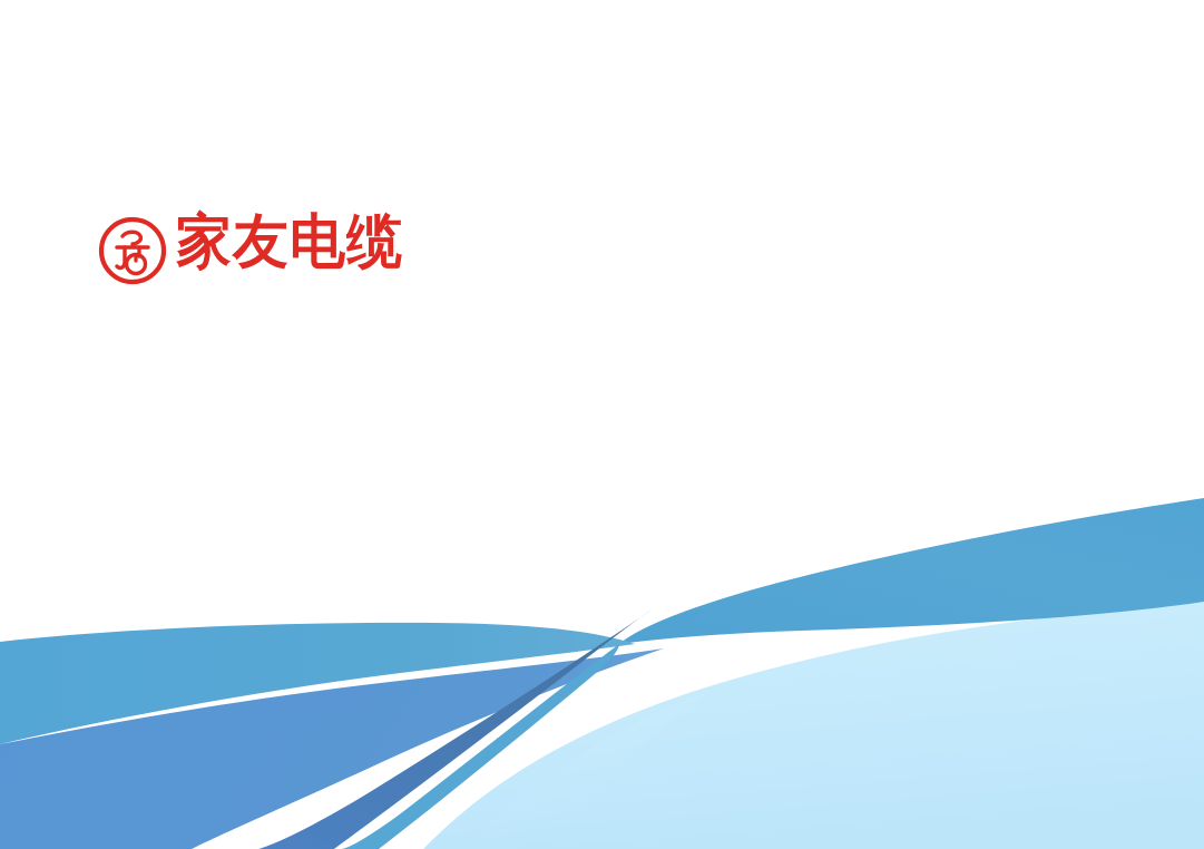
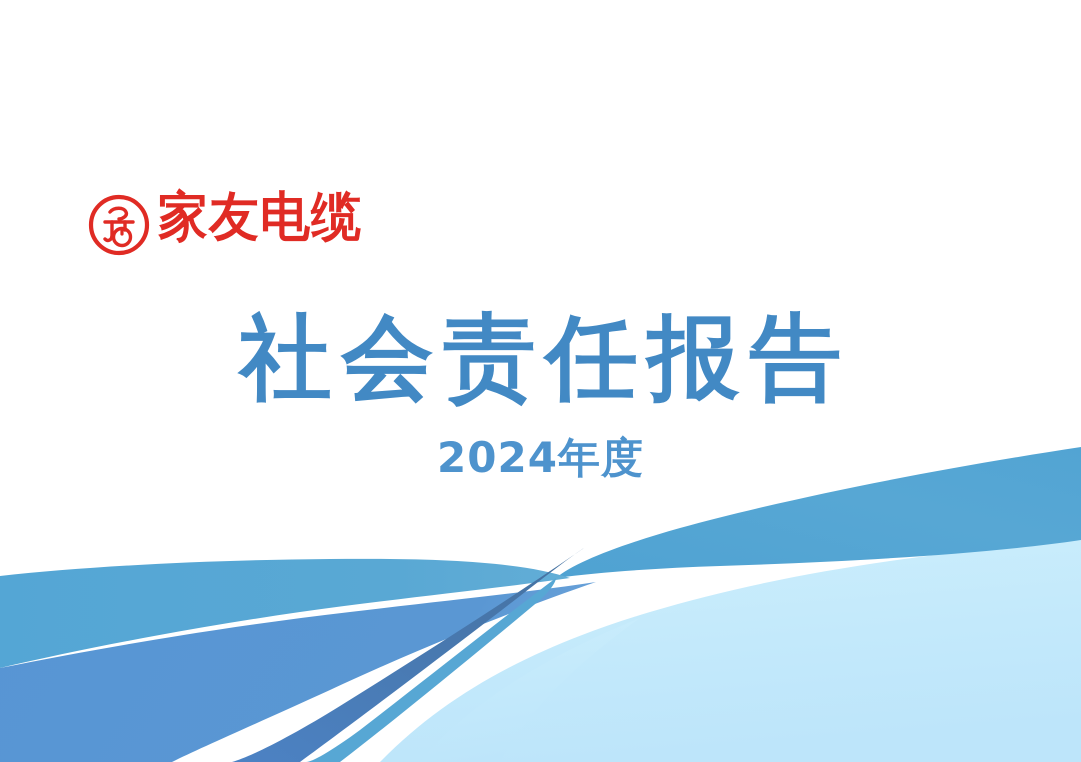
  家友电缆
+ 社会责任报告
+ 2024年度
